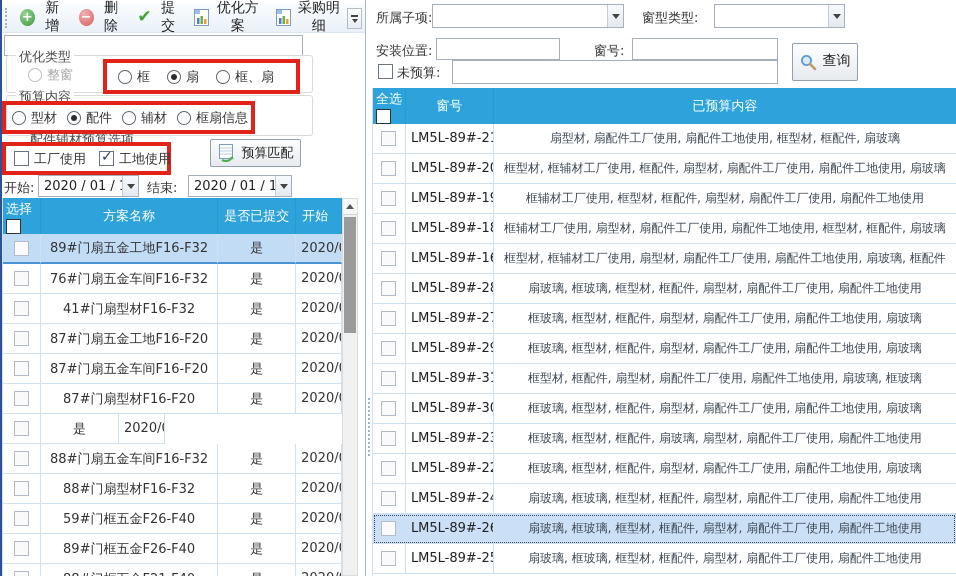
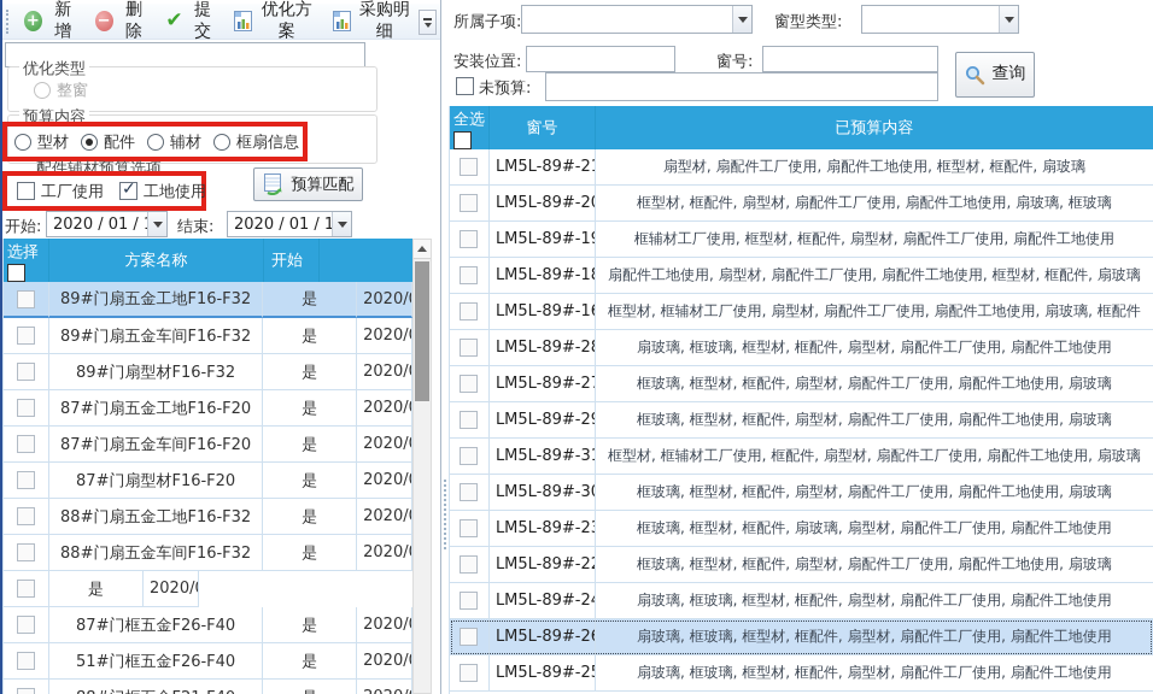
  +
  新增
  −
  删除
  ✔
  提交
  优化方案
  采购明细
  优化类型
  整窗
- 框
- 扇
- 框、扇
  预算内容
  型材
  配件
  辅材
  框扇信息
  配件辅材预算选项
  工厂使用
  工地使用
  预算匹配
  开始:
  2020 / 01 /
  结束:
  2020 / 01 / 1
  选择
  方案名称
- 是否已提交
  开始
  89#门扇五金工地F16-F32
  是
  2020/
- 76#门扇五金车间F16-F32
+ 89#门扇五金车间F16-F32
  是
  2020/
- 41#门扇型材F16-F32
+ 89#门扇型材F16-F32
  是
  2020/
  87#门扇五金工地F16-F20
  是
  2020/
  87#门扇五金车间F16-F20
  是
  2020/
  87#门扇型材F16-F20
  是
  2020/
+ 88#门扇五金工地F16-F32
  是
  2020/
  88#门扇五金车间F16-F32
  是
  2020/
- 88#门扇型材F16-F32
  是
  2020/
- 59#门框五金F26-F40
+ 87#门框五金F26-F40
  是
  2020/
- 89#门框五金F26-F40
+ 51#门框五金F26-F40
  是
  2020/
  所属子项:
  窗型类型:
  安装位置:
  窗号:
  未预算:
  查询
  全选
  窗号
  已预算内容
  LM5L-89#-2
  扇型材, 扇配件工厂使用, 扇配件工地使用, 框型材, 框配件, 扇玻璃
  LM5L-89#-2
- 框型材, 框辅材工厂使用, 框配件, 扇型材, 扇配件工厂使用, 扇配件工地使用, 扇玻璃
+ 框型材, 框配件, 扇型材, 扇配件工厂使用, 扇配件工地使用, 扇玻璃, 框玻璃
  LM5L-89#-1
  框辅材工厂使用, 框型材, 框配件, 扇型材, 扇配件工厂使用, 扇配件工地使用
  LM5L-89#-1
- 框辅材工厂使用, 扇型材, 扇配件工厂使用, 扇配件工地使用, 框型材, 框配件, 扇玻璃
+ 扇配件工地使用, 扇型材, 扇配件工厂使用, 扇配件工地使用, 框型材, 框配件, 扇玻璃
  LM5L-89#-1
  框型材, 框辅材工厂使用, 扇型材, 扇配件工厂使用, 扇配件工地使用, 扇玻璃, 框配件
  LM5L-89#-2
  扇玻璃, 框玻璃, 框型材, 框配件, 扇型材, 扇配件工厂使用, 扇配件工地使用
  LM5L-89#-2
  框玻璃, 框型材, 框配件, 扇型材, 扇配件工厂使用, 扇配件工地使用, 扇玻璃
  LM5L-89#-2
  框玻璃, 框型材, 框配件, 扇型材, 扇配件工厂使用, 扇配件工地使用, 扇玻璃
  LM5L-89#-3
- 框型材, 框配件, 扇型材, 扇配件工厂使用, 扇配件工地使用, 扇玻璃, 框玻璃
+ 框型材, 框辅材工厂使用, 框配件, 扇型材, 扇配件工厂使用, 扇配件工地使用, 扇玻璃
  LM5L-89#-3
  框玻璃, 框型材, 框配件, 扇型材, 扇配件工厂使用, 扇配件工地使用, 扇玻璃
  LM5L-89#-2
  框玻璃, 框型材, 框配件, 扇玻璃, 扇型材, 扇配件工厂使用, 扇配件工地使用
  LM5L-89#-2
  框玻璃, 框型材, 框配件, 扇型材, 扇配件工厂使用, 扇配件工地使用, 扇玻璃
  LM5L-89#-2
  扇玻璃, 框玻璃, 框型材, 框配件, 扇型材, 扇配件工厂使用, 扇配件工地使用
  LM5L-89#-2
  扇玻璃, 框玻璃, 框型材, 框配件, 扇型材, 扇配件工厂使用, 扇配件工地使用
  LM5L-89#-2
  扇玻璃, 框玻璃, 框型材, 框配件, 扇型材, 扇配件工厂使用, 扇配件工地使用
